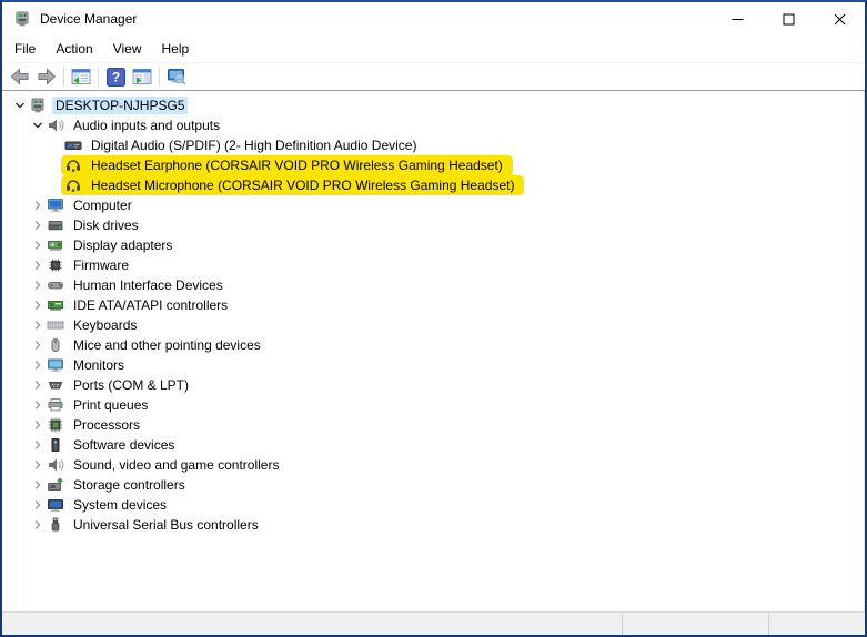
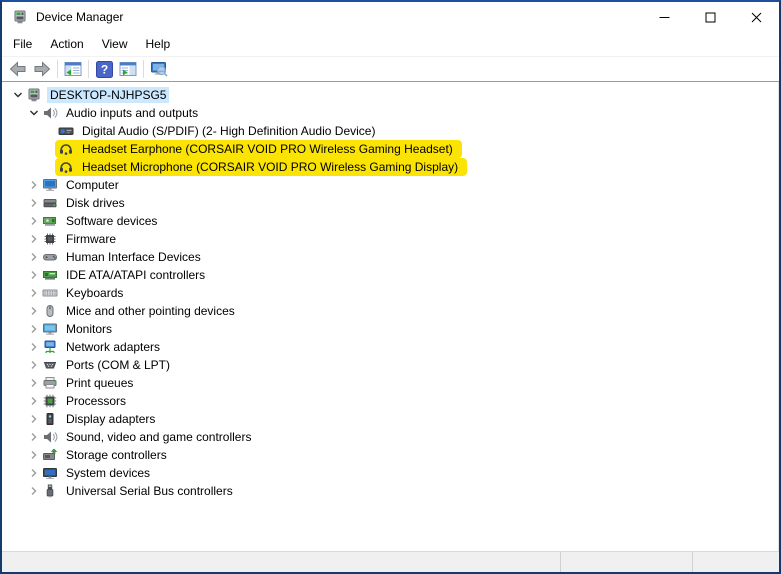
  Device Manager
  File
  Action
  View
  Help
  ?
  DESKTOP-NJHPSG5
  Audio inputs and outputs
  Digital Audio (S/PDIF) (2- High Definition Audio Device)
  Headset Earphone (CORSAIR VOID PRO Wireless Gaming Headset)
- Headset Microphone (CORSAIR VOID PRO Wireless Gaming Headset)
+ Headset Microphone (CORSAIR VOID PRO Wireless Gaming Display)
  Computer
  Disk drives
- Display adapters
+ Software devices
  Firmware
  Human Interface Devices
  IDE ATA/ATAPI controllers
  Keyboards
  Mice and other pointing devices
  Monitors
+ Network adapters
  Ports (COM & LPT)
  Print queues
  Processors
- Software devices
+ Display adapters
  Sound, video and game controllers
  Storage controllers
  System devices
  Universal Serial Bus controllers
